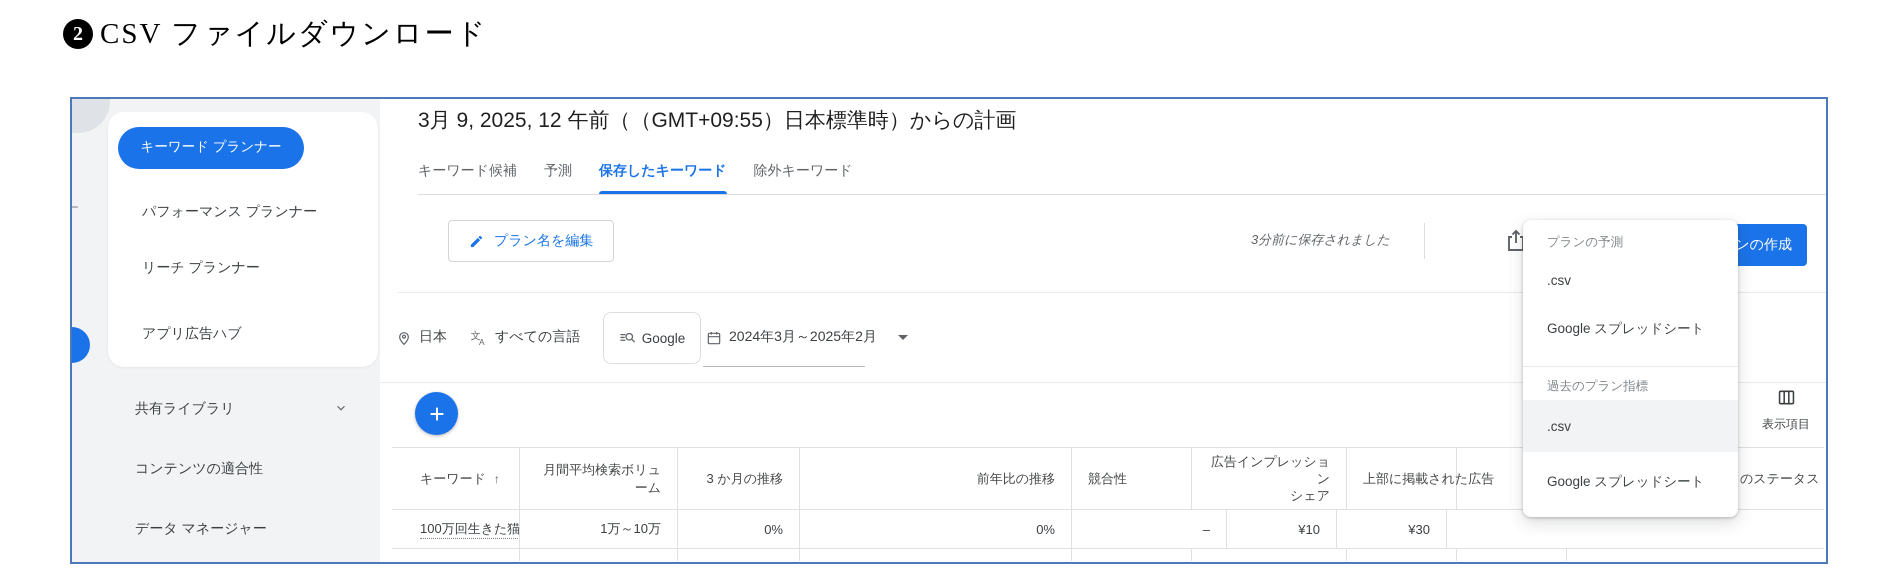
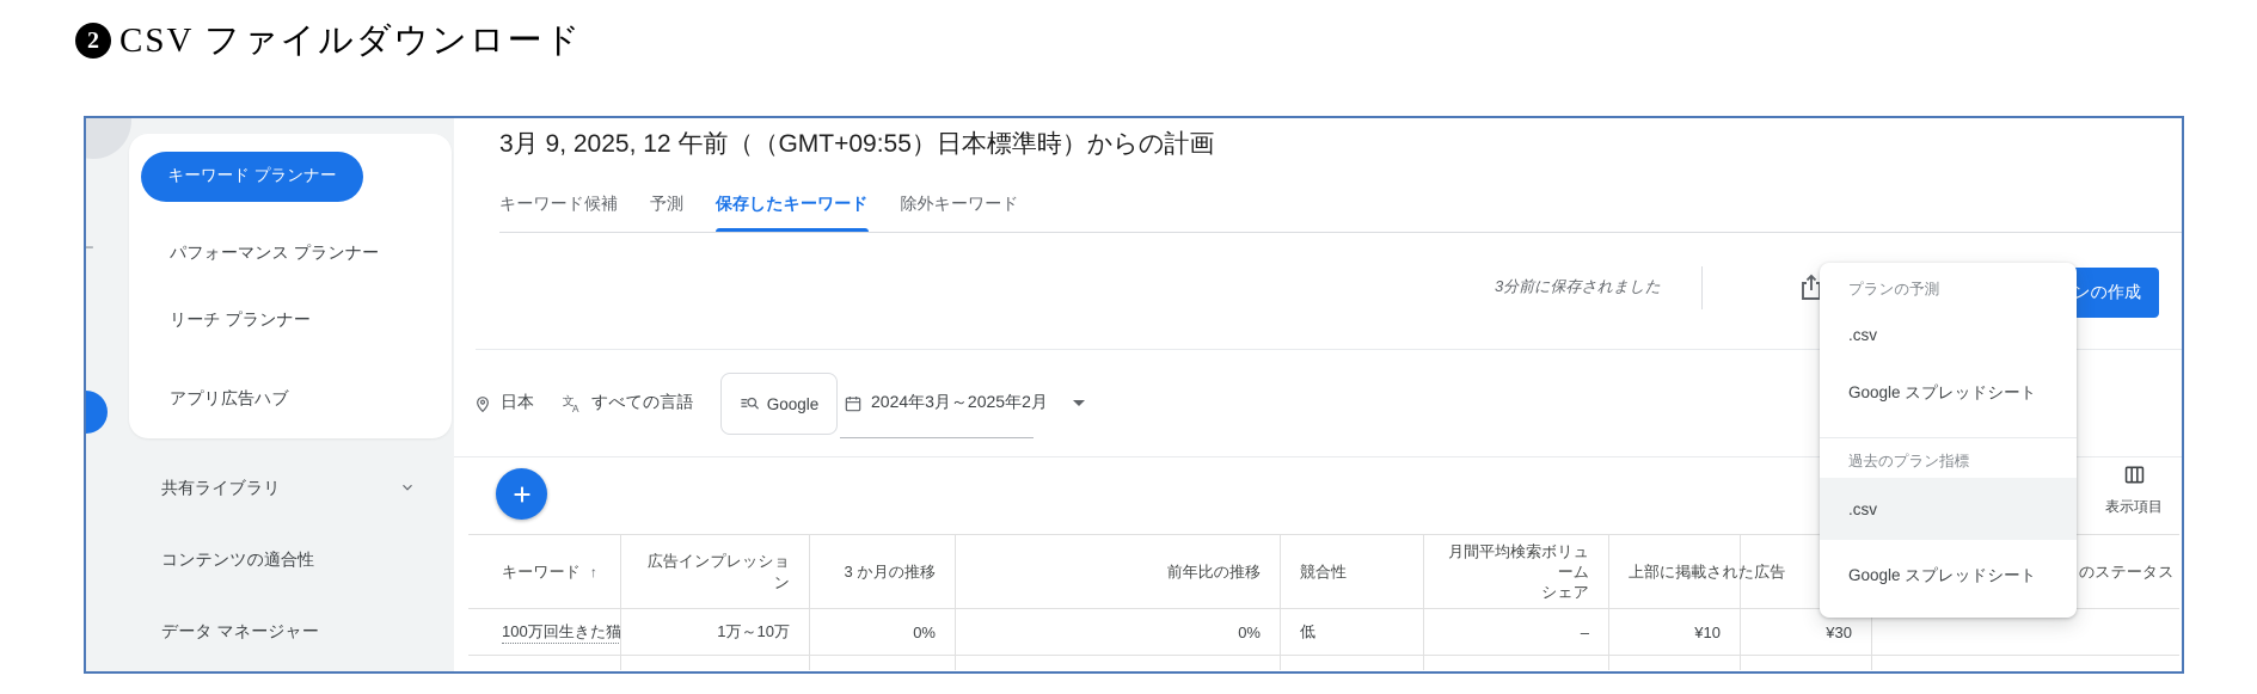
  2
  CSV ファイルダウンロード
  ー
  キーワード プランナー
  パフォーマンス プランナー
  リーチ プランナー
  アプリ広告ハブ
  共有ライブラリ
  コンテンツの適合性
  データ マネージャー
  3月 9, 2025, 12 午前（（GMT+09:55）日本標準時）からの計画
  キーワード候補
  予測
  保存したキーワード
  除外キーワード
- プラン名を編集
  3分前に保存されました
  ンの作成
  日本
  文
  A
  すべての言語
  Google
  2024年3月～2025年2月
  表示項目
  キーワード
  ↑
- 月間平均検索ボリューム
+ 広告インプレッション
  3 か月の推移
  前年比の推移
  競合性
- 広告インプレッション
+ 月間平均検索ボリューム
  シェア
  上部に掲載され
  のステータス
  100万回生きた猫
  1万～10万
  0%
  0%
+ 低
  –
  ¥10
  ¥30
  プランの予測
  .csv
  Google スプレッドシート
  過去のプラン指標
  .csv
  Google スプレッドシート
